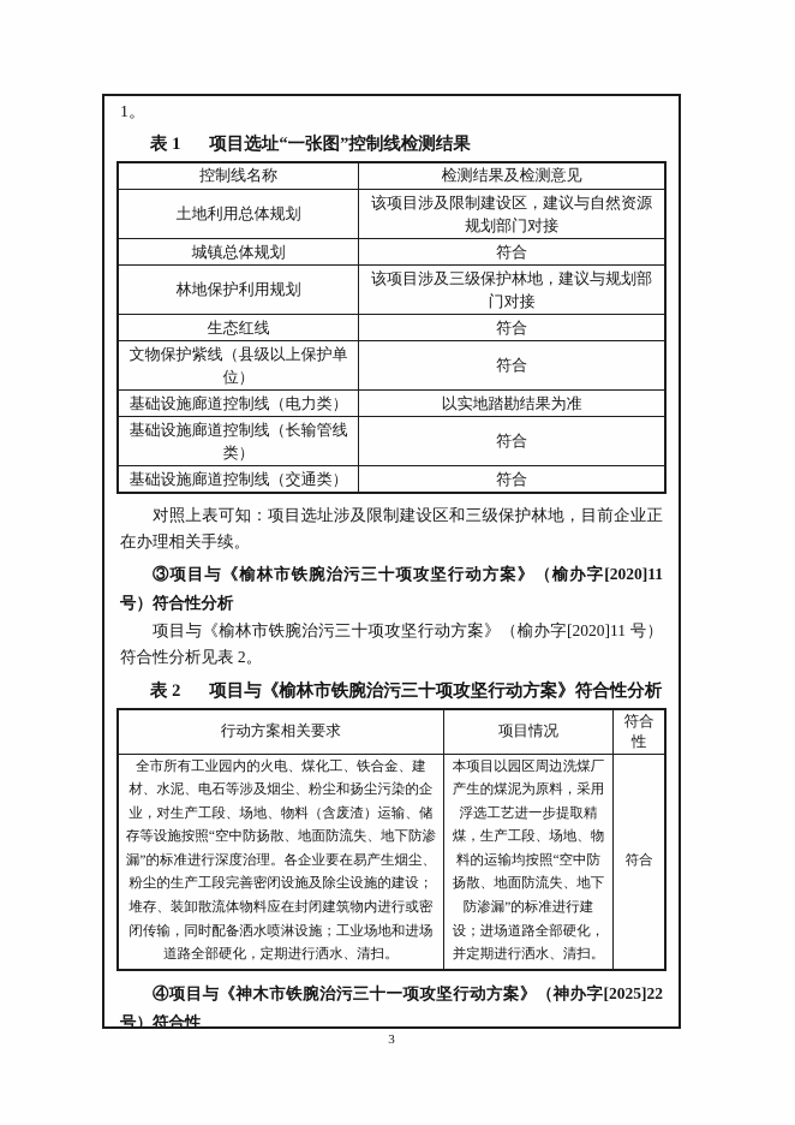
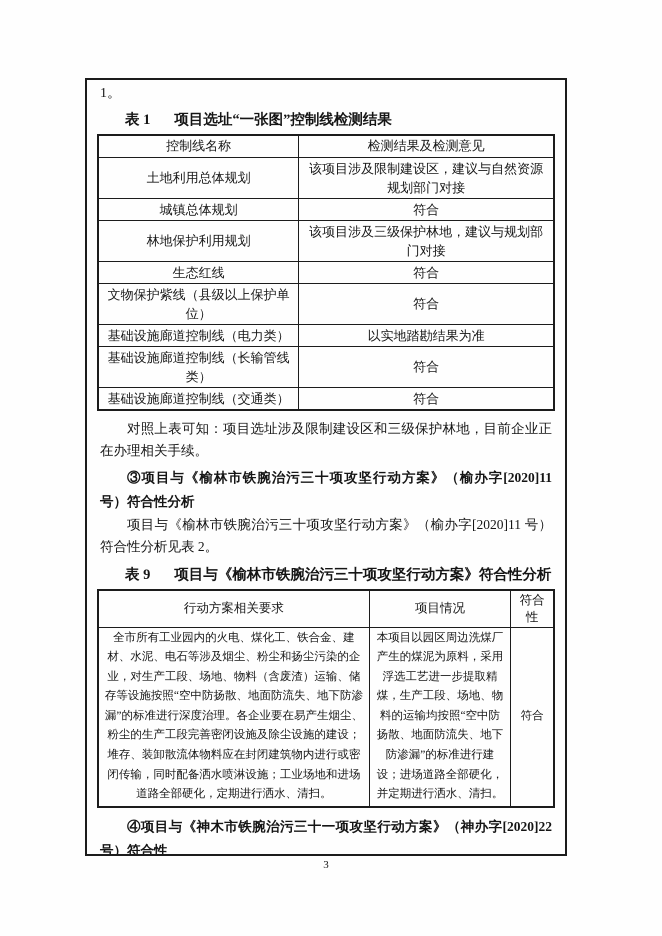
  1。
  表 1 项目选址“一张图”控制线检测结果
  控制线名称	检测结果及检测意见
  土地利用总体规划	该项目涉及限制建设区，建议与自然资源规划部门对接
  城镇总体规划	符合
  林地保护利用规划	该项目涉及三级保护林地，建议与规划部门对接
  生态红线	符合
  文物保护紫线（县级以上保护单位）	符合
  基础设施廊道控制线（电力类）	以实地踏勘结果为准
  基础设施廊道控制线（长输管线类）	符合
  基础设施廊道控制线（交通类）	符合
  对照上表可知：项目选址涉及限制建设区和三级保护林地，目前企业正在办理相关手续。
  ③项目与《榆林市铁腕治污三十项攻坚行动方案》（榆办字[2020]11 号）符合性分析
  项目与《榆林市铁腕治污三十项攻坚行动方案》（榆办字[2020]11 号）符合性分析见表 2。
- 表 2 项目与《榆林市铁腕治污三十项攻坚行动方案》符合性分析
+ 表 9 项目与《榆林市铁腕治污三十项攻坚行动方案》符合性分析
  行动方案相关要求	项目情况	符合性
  全市所有工业园内的火电、煤化工、铁合金、建材、水泥、电石等涉及烟尘、粉尘和扬尘污染的企业，对生产工段、场地、物料（含废渣）运输、储存等设施按照“空中防扬散、地面防流失、地下防渗漏”的标准进行深度治理。各企业要在易产生烟尘、粉尘的生产工段完善密闭设施及除尘设施的建设；堆存、装卸散流体物料应在封闭建筑物内进行或密闭传输，同时配备洒水喷淋设施；工业场地和进场道路全部硬化，定期进行洒水、清扫。	本项目以园区周边洗煤厂产生的煤泥为原料，采用浮选工艺进一步提取精煤，生产工段、场地、物料的运输均按照“空中防扬散、地面防流失、地下防渗漏”的标准进行建设；进场道路全部硬化，并定期进行洒水、清扫。	符合
- ④项目与《神木市铁腕治污三十一项攻坚行动方案》（神办字[2025]22 号）符合性
+ ④项目与《神木市铁腕治污三十一项攻坚行动方案》（神办字[2020]22 号）符合性
  3
